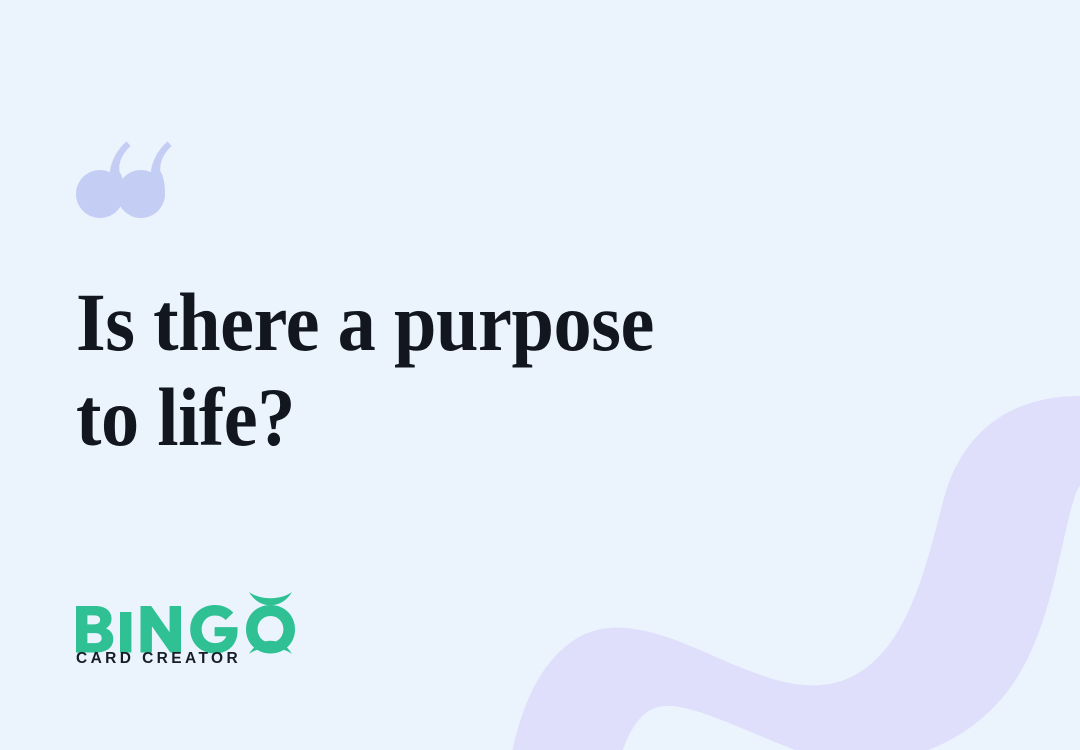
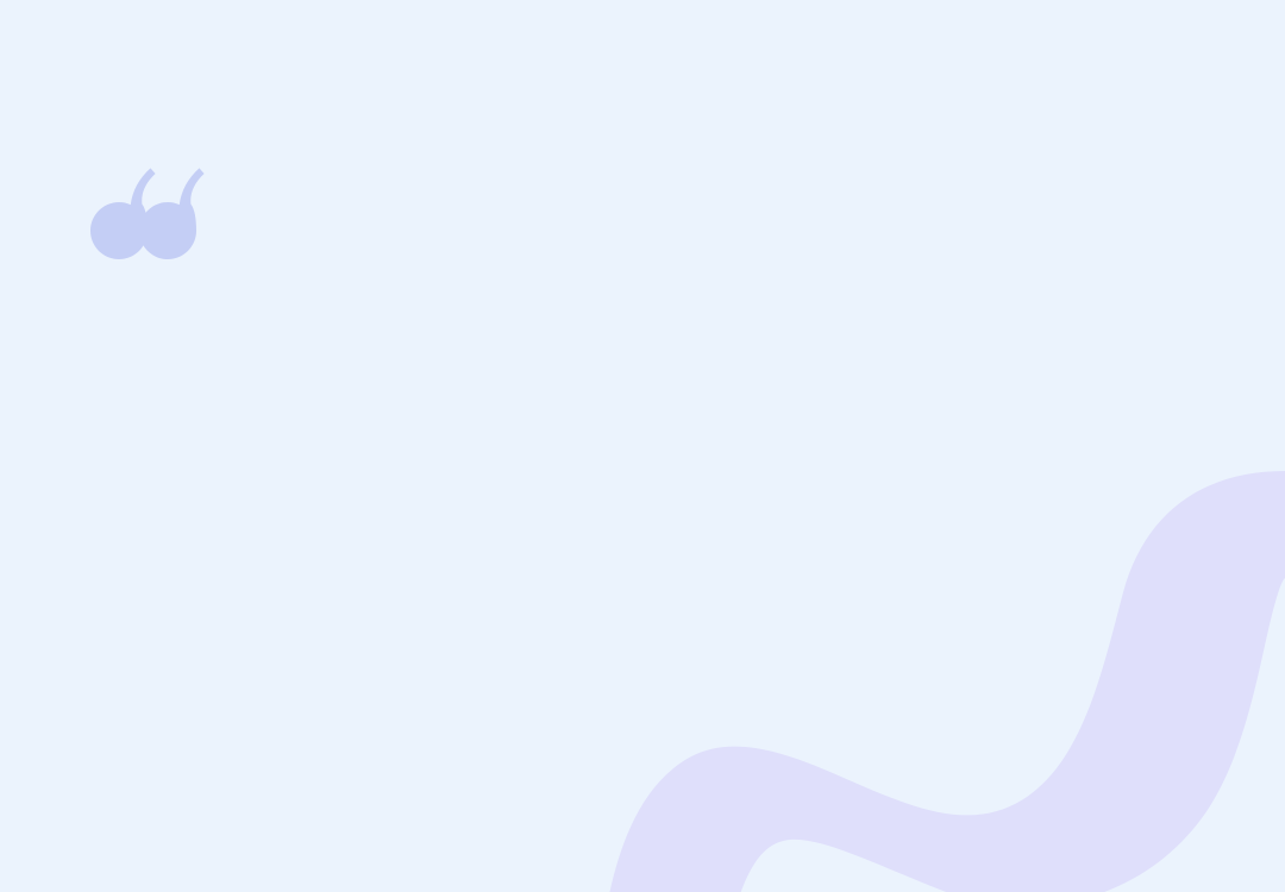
- Is there a purpose
- to life?
- CARD CREATOR
